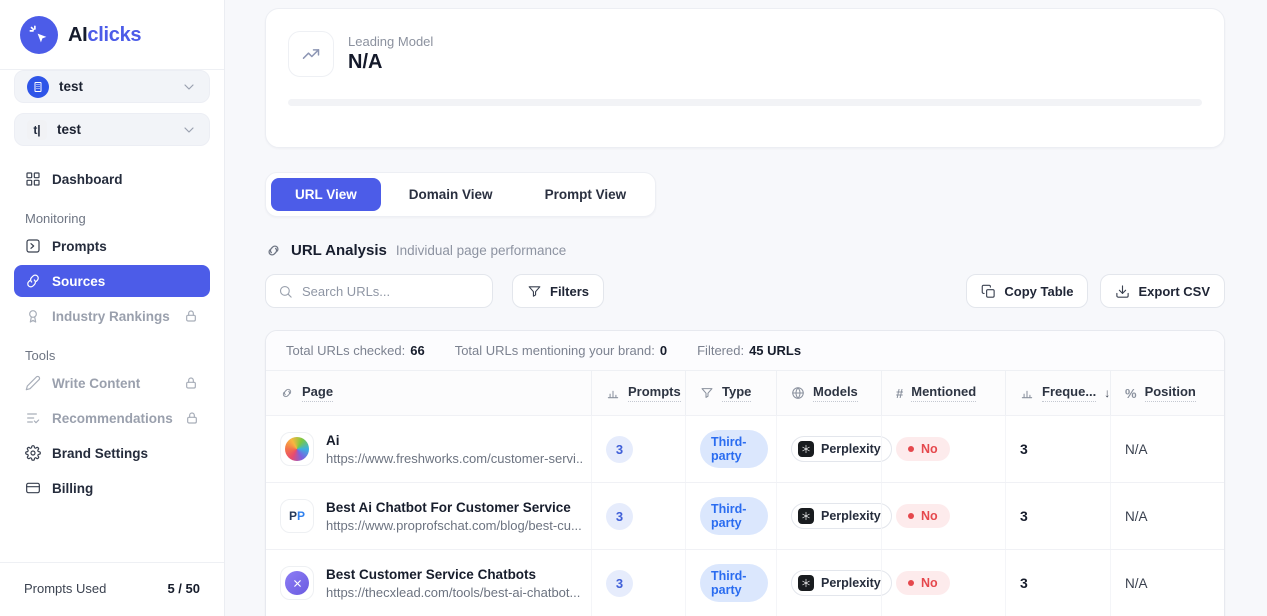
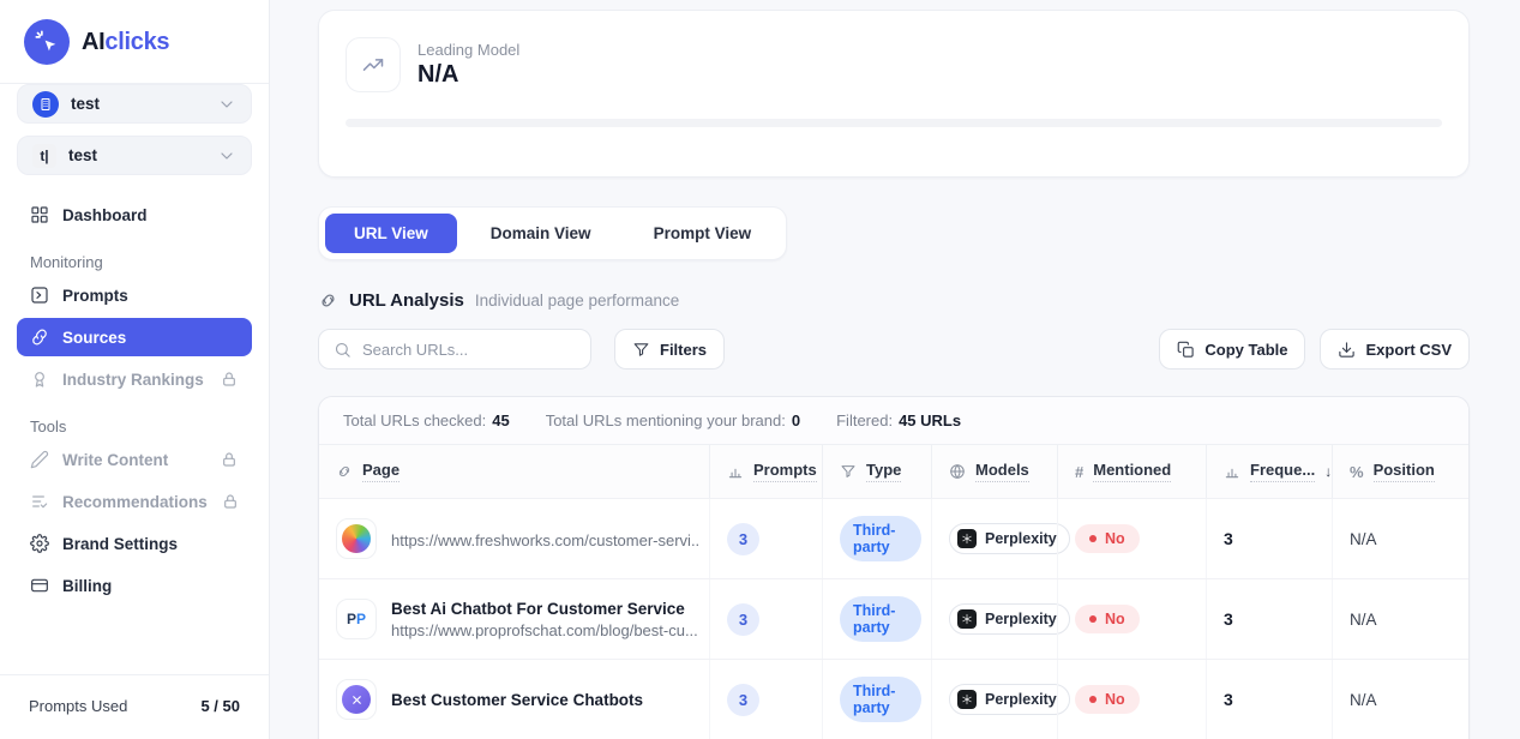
  AIclicks
  test
  t|
  test
  Dashboard
  Monitoring
  Prompts
  Sources
  Industry Rankings
  Tools
  Write Content
  Recommendations
  Brand Settings
  Billing
  Prompts Used
  5 / 50
  Leading Model
  N/A
  URL View
  Domain View
  Prompt View
  URL Analysis
  Individual page performance
  Search URLs...
  Filters
  Copy Table
  Export CSV
- Total URLs checked: 66
+ Total URLs checked: 45
  Total URLs mentioning your brand: 0
  Filtered: 45 URLs
  Page
  Prompts
  Type
  Models
  #
  Mentioned
  Freque...
  ↓
  %
  Position
- Ai
  https://www.freshworks.com/customer-servi..
  3
  Third-party
  Perplexity
  No
  3
  N/A
  PP
  Best Ai Chatbot For Customer Service
  https://www.proprofschat.com/blog/best-cu...
  3
  Third-party
  Perplexity
  No
  3
  N/A
  Best Customer Service Chatbots
- https://thecxlead.com/tools/best-ai-chatbot...
  3
  Third-party
  Perplexity
  No
  3
  N/A
